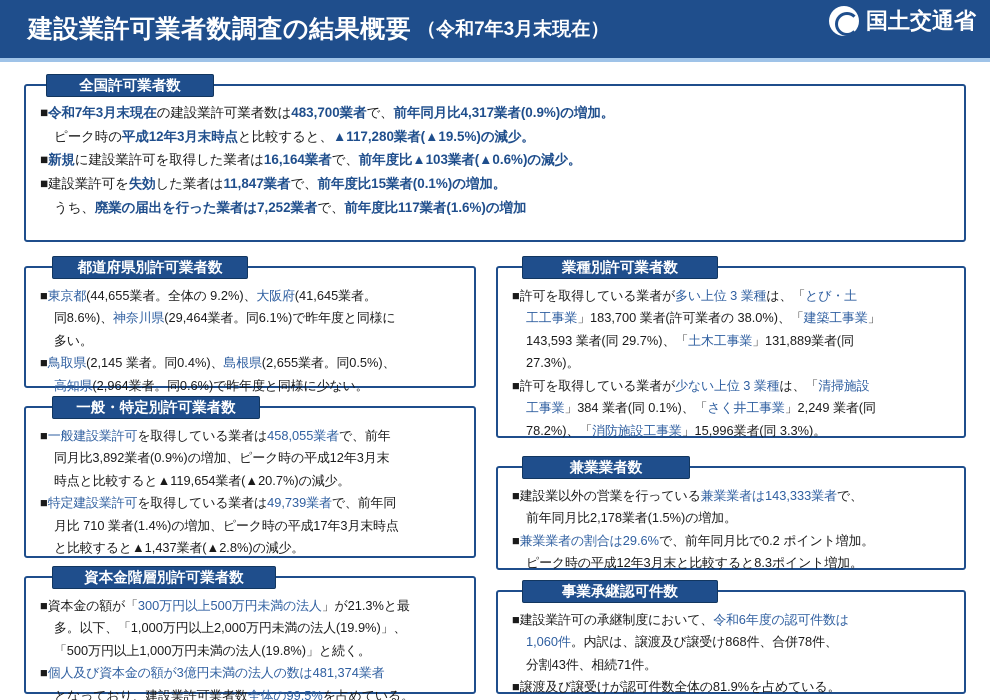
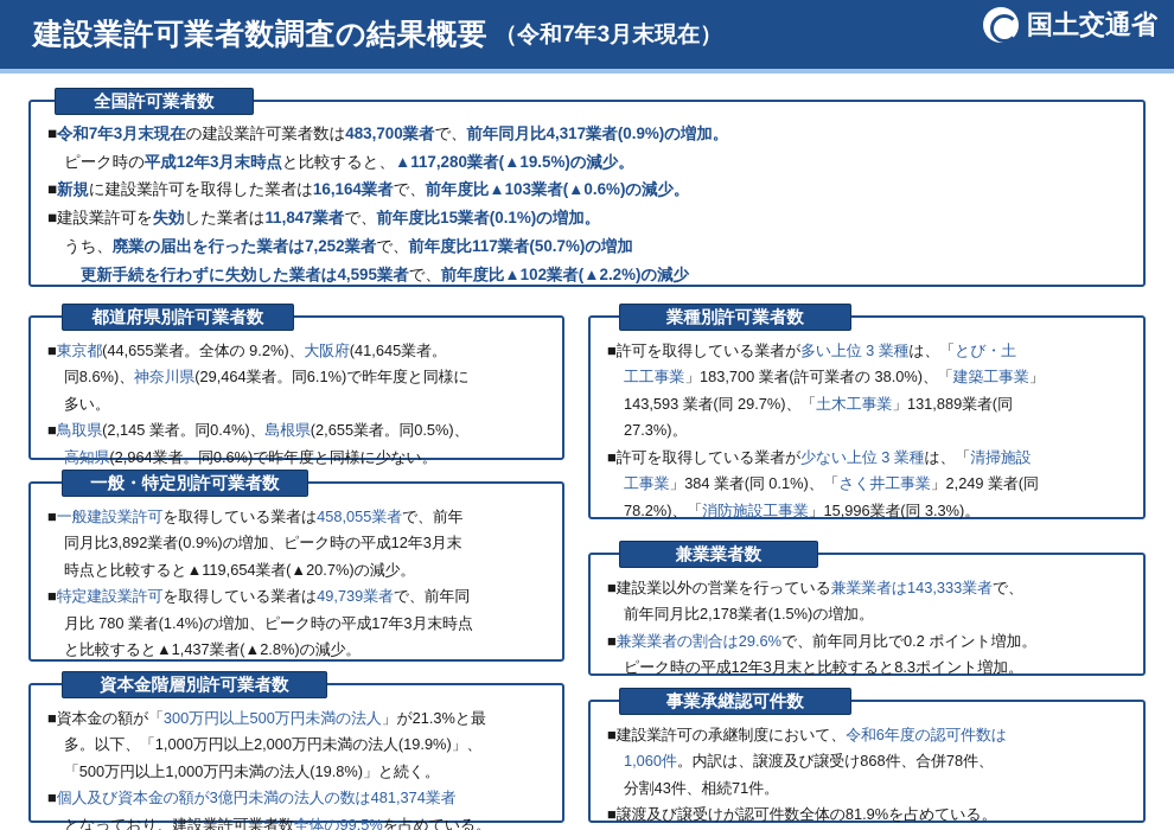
  建設業許可業者数調査の結果概要
  （令和7年3月末現在）
  国土交通省
  ■令和7年3月末現在の建設業許可業者数は483,700業者で、前年同月比4,317業者(0.9%)の増加。
  ピーク時の平成12年3月末時点と比較すると、▲117,280業者(▲19.5%)の減少。
  ■新規に建設業許可を取得した業者は16,164業者で、前年度比▲103業者(▲0.6%)の減少。
  ■建設業許可を失効した業者は11,847業者で、前年度比15業者(0.1%)の増加。
- うち、廃業の届出を行った業者は7,252業者で、前年度比117業者(1.6%)の増加
+ うち、廃業の届出を行った業者は7,252業者で、前年度比117業者(50.7%)の増加
+ 更新手続を行わずに失効した業者は4,595業者で、前年度比▲102業者(▲2.2%)の減少
  全国許可業者数
  ■東京都(44,655業者。全体の 9.2%)、大阪府(41,645業者。
  同8.6%)、神奈川県(29,464業者。同6.1%)で昨年度と同様に
  多い。
  ■鳥取県(2,145 業者。同0.4%)、島根県(2,655業者。同0.5%)、
  高知県(2,964業者。同0.6%)で昨年度と同様に少ない。
  都道府県別許可業者数
  ■一般建設業許可を取得している業者は458,055業者で、前年
  同月比3,892業者(0.9%)の増加、ピーク時の平成12年3月末
  時点と比較すると▲119,654業者(▲20.7%)の減少。
  ■特定建設業許可を取得している業者は49,739業者で、前年同
- 月比 710 業者(1.4%)の増加、ピーク時の平成17年3月末時点
+ 月比 780 業者(1.4%)の増加、ピーク時の平成17年3月末時点
  と比較すると▲1,437業者(▲2.8%)の減少。
  一般・特定別許可業者数
  ■資本金の額が「300万円以上500万円未満の法人」が21.3%と最
  多。以下、「1,000万円以上2,000万円未満の法人(19.9%)」、
  「500万円以上1,000万円未満の法人(19.8%)」と続く。
  ■個人及び資本金の額が3億円未満の法人の数は481,374業者
  となっており、建設業許可業者数全体の99.5%を占めている。
  資本金階層別許可業者数
  ■許可を取得している業者が多い上位 3 業種は、「とび・土
  工工事業」183,700 業者(許可業者の 38.0%)、「建築工事業」
  143,593 業者(同 29.7%)、「土木工事業」131,889業者(同
  27.3%)。
  ■許可を取得している業者が少ない上位 3 業種は、「清掃施設
  工事業」384 業者(同 0.1%)、「さく井工事業」2,249 業者(同
  78.2%)、「消防施設工事業」15,996業者(同 3.3%)。
  業種別許可業者数
  ■建設業以外の営業を行っている兼業業者は143,333業者で、
  前年同月比2,178業者(1.5%)の増加。
  ■兼業業者の割合は29.6%で、前年同月比で0.2 ポイント増加。
  ピーク時の平成12年3月末と比較すると8.3ポイント増加。
  兼業業者数
  ■建設業許可の承継制度において、令和6年度の認可件数は
  1,060件。内訳は、譲渡及び譲受け868件、合併78件、
  分割43件、相続71件。
  ■譲渡及び譲受けが認可件数全体の81.9%を占めている。
  事業承継認可件数
